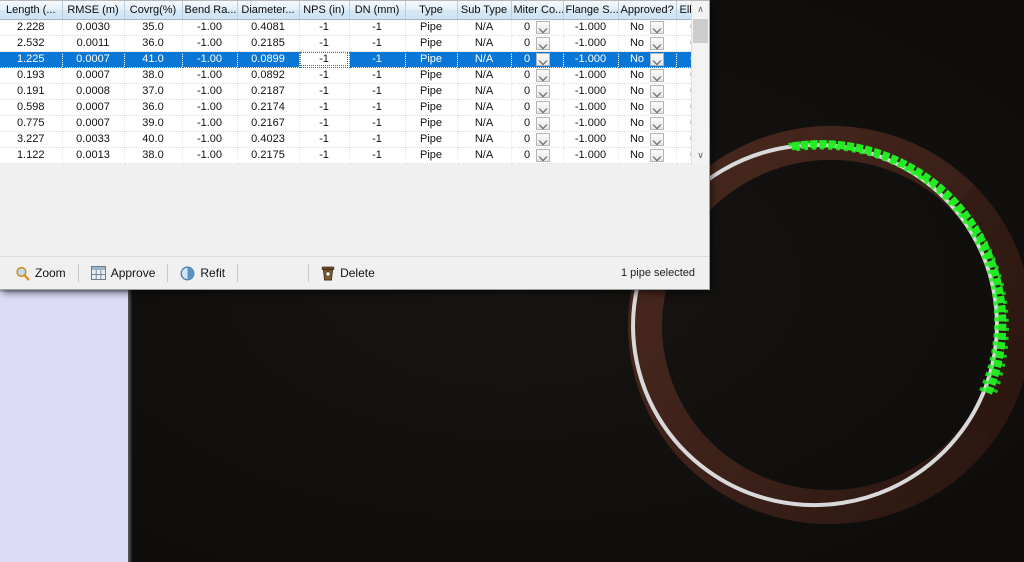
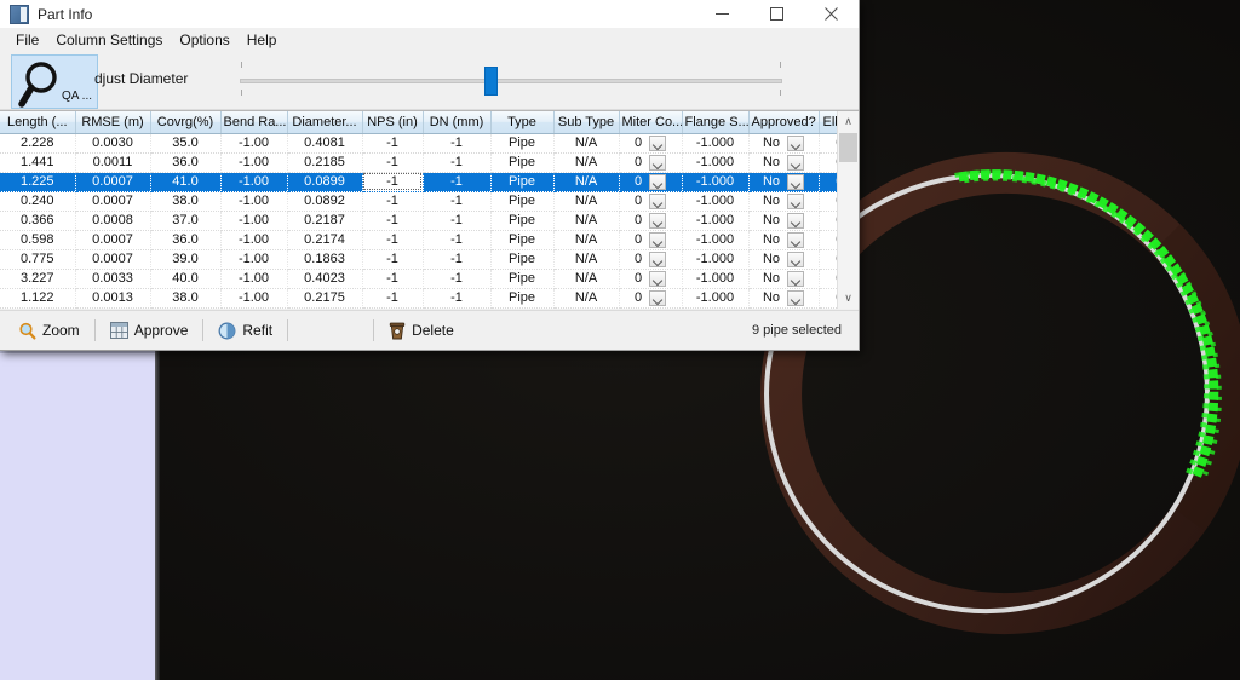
+ Part Info
+ File
+ Column Settings
+ Options
+ Help
+ QA ...
+ djust Diameter
  Length (...	RMSE (m)	Covrg(%)	Bend Ra...	Diameter...	NPS (in)	DN (mm)	Type	Sub Type	Miter Co..	Flange S...	Approved?	El
  2.228	0.0030	35.0	-1.00	0.4081	-1	-1	Pipe	N/A	0	-1.000	No
- 2.532	0.0011	36.0	-1.00	0.2185	-1	-1	Pipe	N/A	0	-1.000	No
+ 1.441	0.0011	36.0	-1.00	0.2185	-1	-1	Pipe	N/A	0	-1.000	No
  1.225	0.0007	41.0	-1.00	0.0899	-1	-1	Pipe	N/A	0	-1.000	No
- 0.193	0.0007	38.0	-1.00	0.0892	-1	-1	Pipe	N/A	0	-1.000	No
+ 0.240	0.0007	38.0	-1.00	0.0892	-1	-1	Pipe	N/A	0	-1.000	No
- 0.191	0.0008	37.0	-1.00	0.2187	-1	-1	Pipe	N/A	0	-1.000	No
+ 0.366	0.0008	37.0	-1.00	0.2187	-1	-1	Pipe	N/A	0	-1.000	No
  0.598	0.0007	36.0	-1.00	0.2174	-1	-1	Pipe	N/A	0	-1.000	No
- 0.775	0.0007	39.0	-1.00	0.2167	-1	-1	Pipe	N/A	0	-1.000	No
+ 0.775	0.0007	39.0	-1.00	0.1863	-1	-1	Pipe	N/A	0	-1.000	No
  3.227	0.0033	40.0	-1.00	0.4023	-1	-1	Pipe	N/A	0	-1.000	No
  1.122	0.0013	38.0	-1.00	0.2175	-1	-1	Pipe	N/A	0	-1.000	No
  ∧
  ∨
  Zoom
  Approve
  Refit
  Delete
- 1 pipe selected
+ 9 pipe selected
